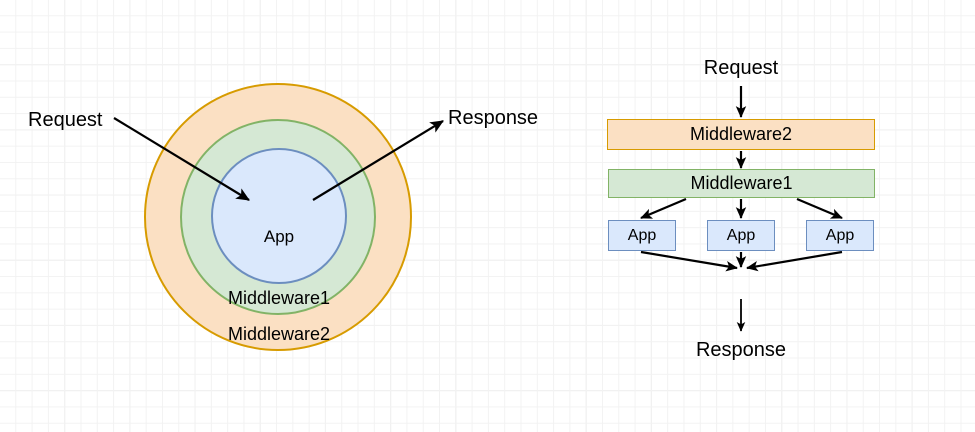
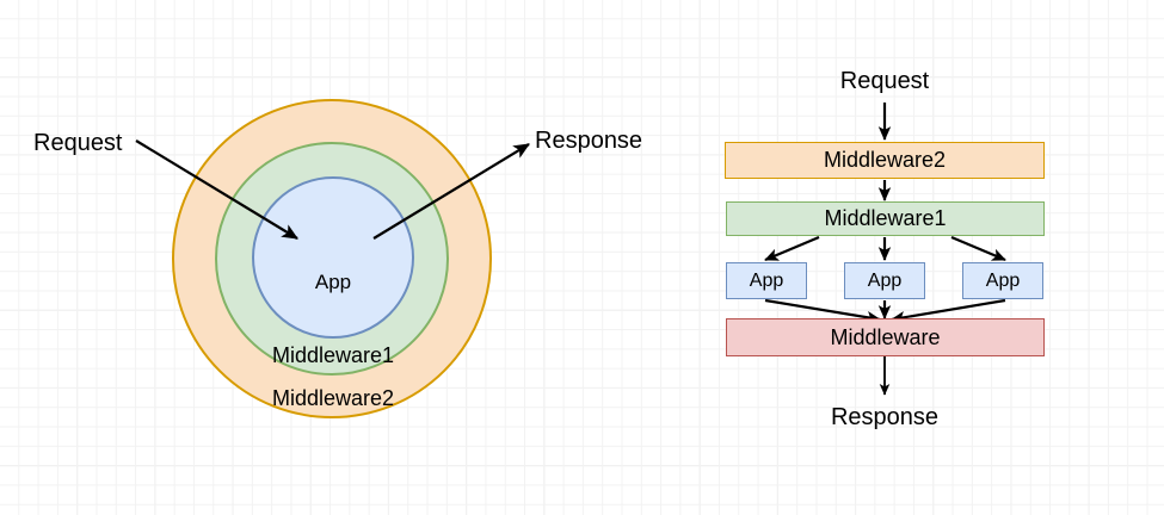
  Request
  Response
  App
  Middleware1
  Middleware2
  Request
  Middleware2
  Middleware1
  App
  App
  App
+ Middleware
  Response
